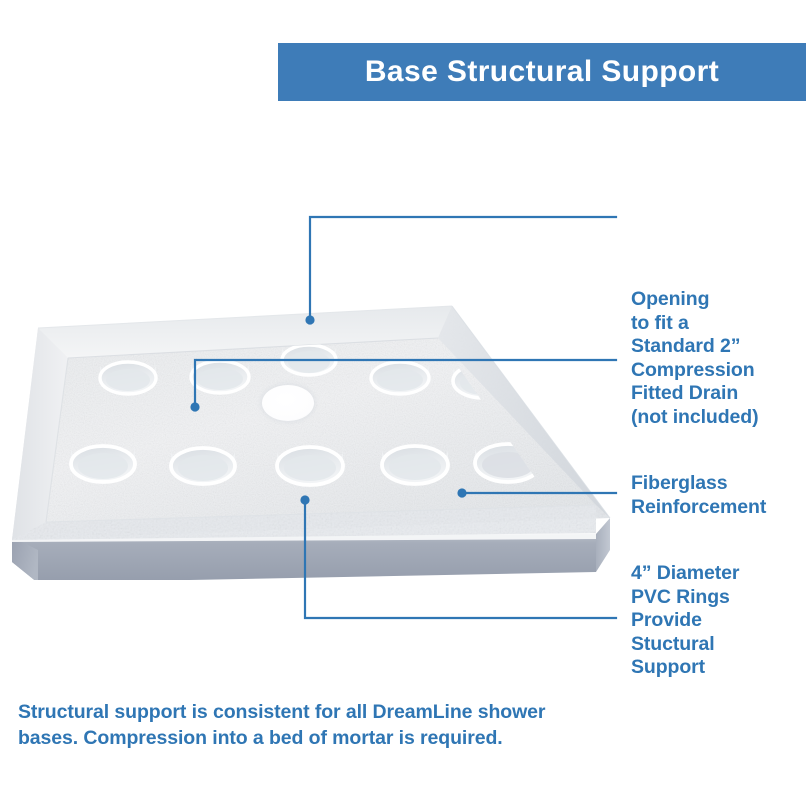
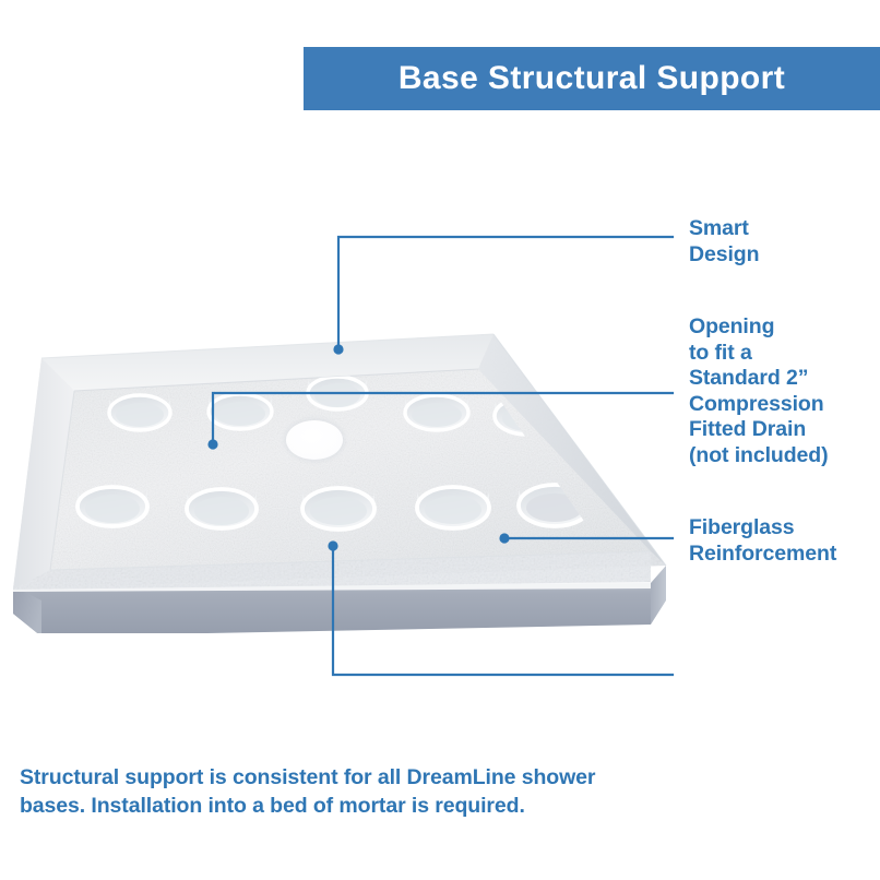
  Base Structural Support
+ Smart
+ Design
  Opening
  to fit a
  Standard 2”
  Compression
  Fitted Drain
  (not included)
  Fiberglass
  Reinforcement
- 4” Diameter
- PVC Rings
- Provide
- Stuctural
- Support
- Structural support is consistent for all DreamLine shower bases. Compression into a bed of mortar is required.
+ Structural support is consistent for all DreamLine shower bases. Installation into a bed of mortar is required.
